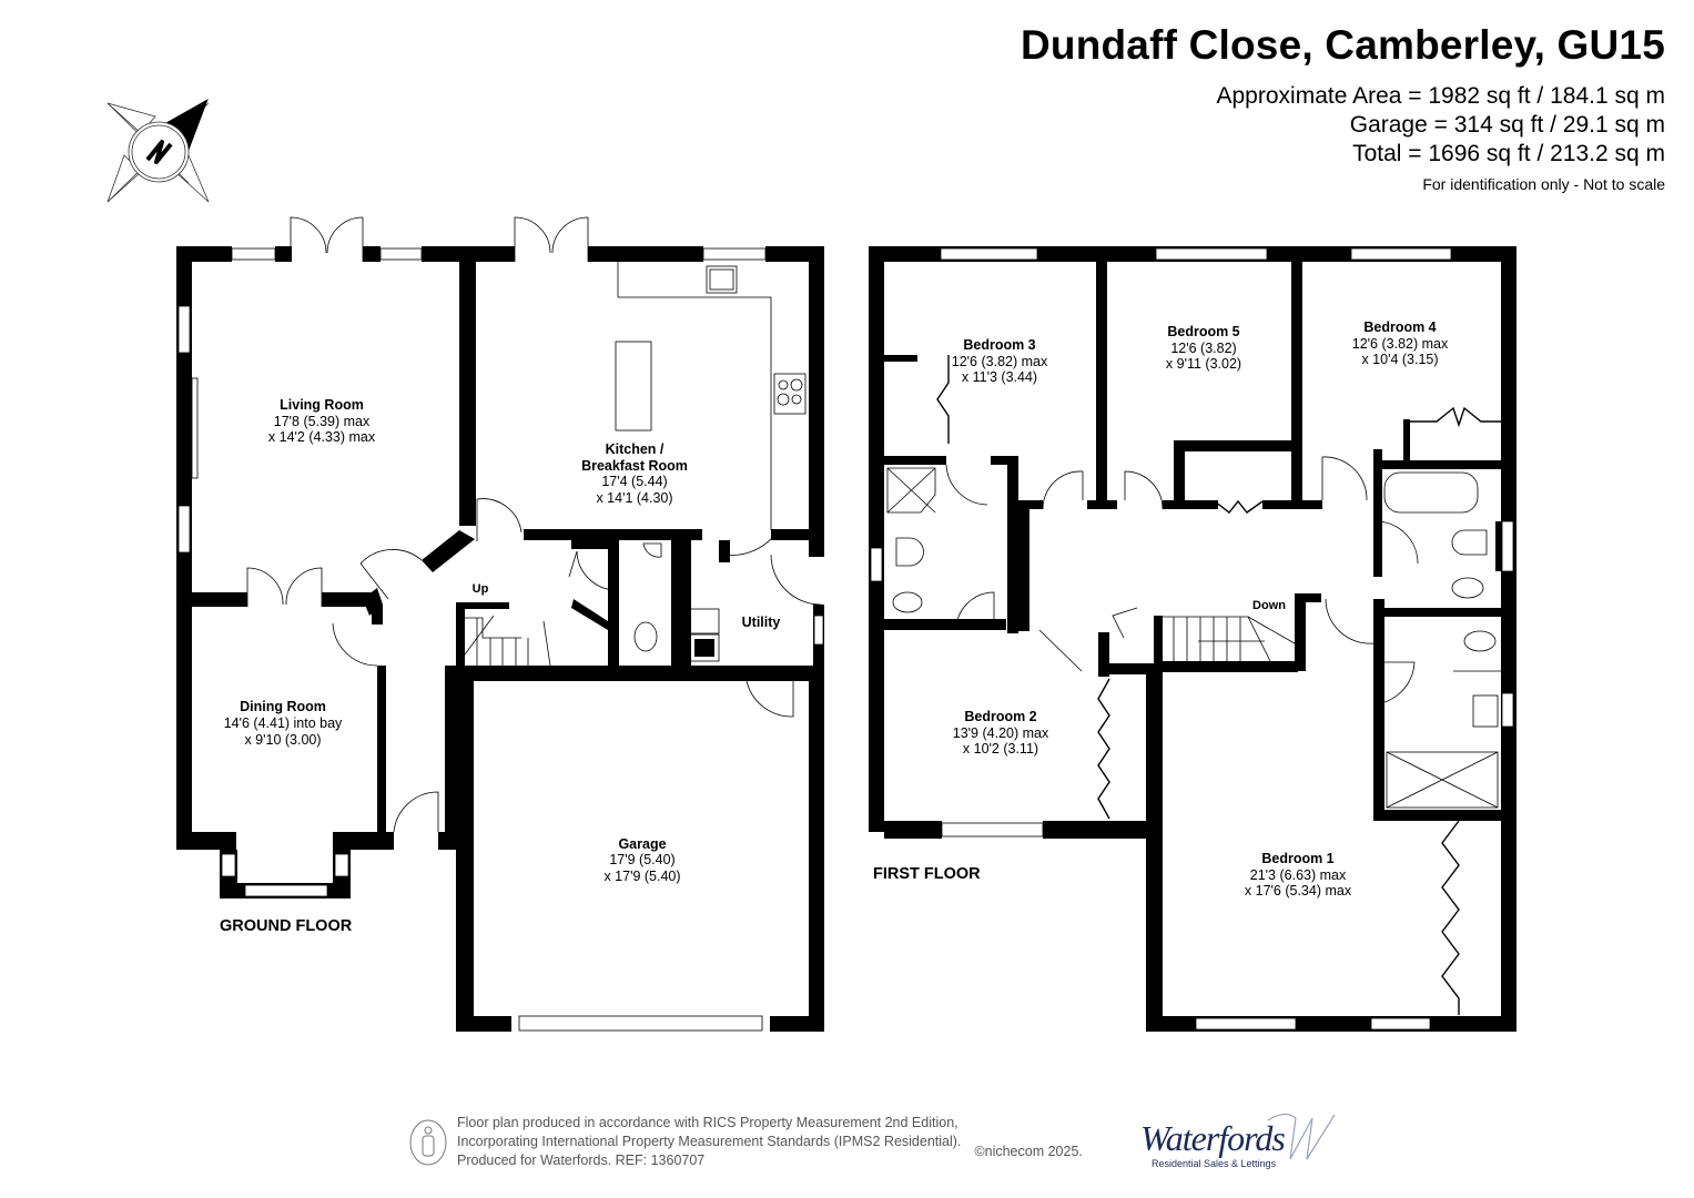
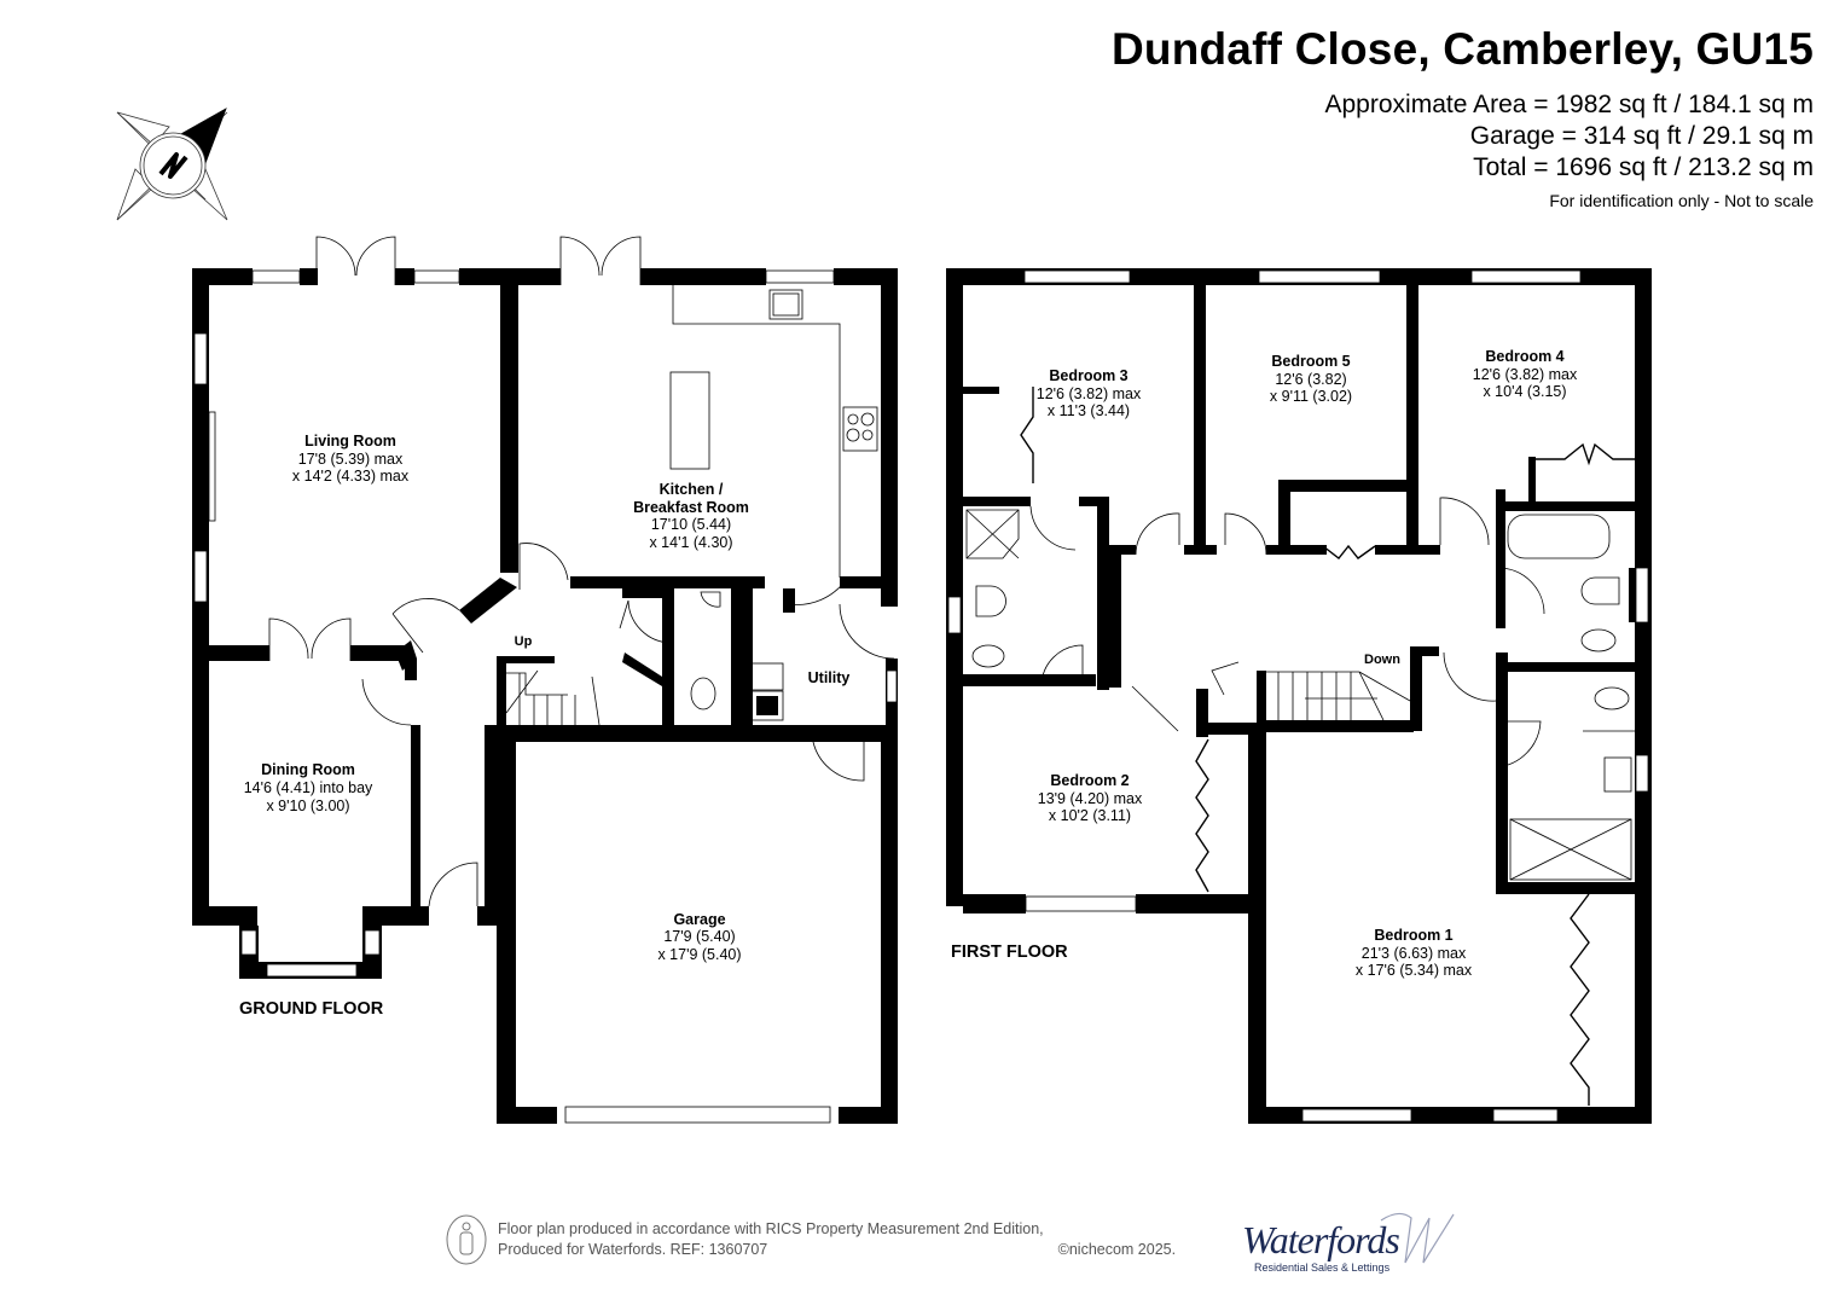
  Dundaff Close, Camberley, GU15
  Approximate Area = 1982 sq ft / 184.1 sq m
  Garage = 314 sq ft / 29.1 sq m
  Total = 1696 sq ft / 213.2 sq m
  For identification only - Not to scale
  Living Room
  17'8 (5.39) max
  x 14'2 (4.33) max
  Kitchen /
  Breakfast Room
- 17'4 (5.44)
+ 17'10 (5.44)
  x 14'1 (4.30)
  Dining Room
  14'6 (4.41) into bay
  x 9'10 (3.00)
  Utility
  Garage
  17'9 (5.40)
  x 17'9 (5.40)
  Up
  GROUND FLOOR
  Bedroom 3
  12'6 (3.82) max
  x 11'3 (3.44)
  Bedroom 5
  12'6 (3.82)
  x 9'11 (3.02)
  Bedroom 4
  12'6 (3.82) max
  x 10'4 (3.15)
  Bedroom 2
  13'9 (4.20) max
  x 10'2 (3.11)
  Bedroom 1
  21'3 (6.63) max
  x 17'6 (5.34) max
  Down
  FIRST FLOOR
  Floor plan produced in accordance with RICS Property Measurement 2nd Edition,
- Incorporating International Property Measurement Standards (IPMS2 Residential).
  Produced for Waterfords. REF: 1360707
  ©nichecom 2025.
  Waterfords
  Residential Sales & Lettings
